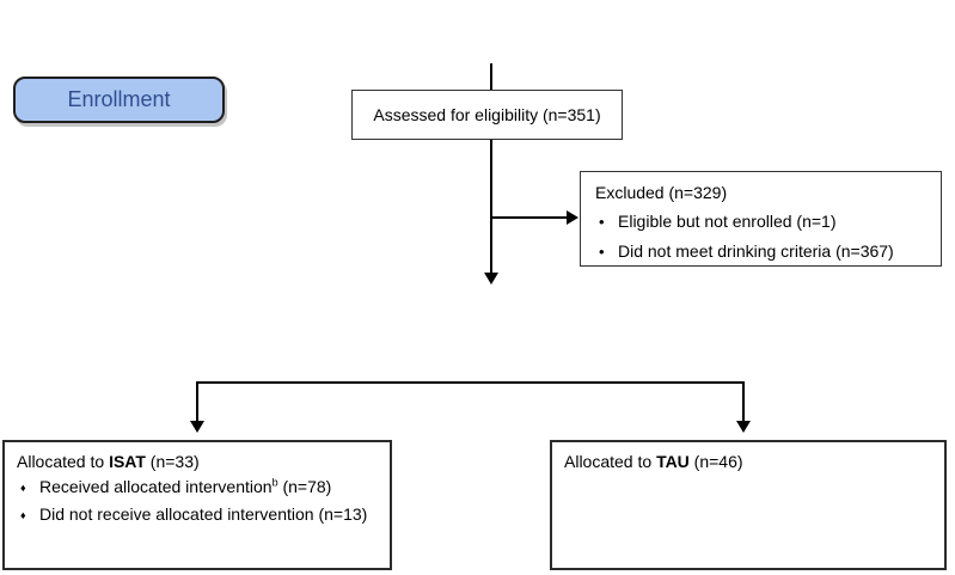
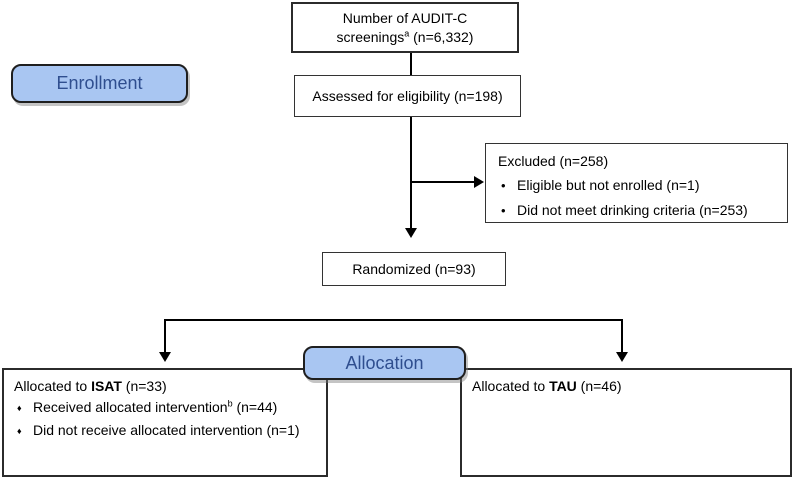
+ Number of AUDIT-C
+ screeningsa (n=6,332)
- Assessed for eligibility (n=351)
+ Assessed for eligibility (n=198)
- Excluded (n=329)
+ Excluded (n=258)
  •
  Eligible but not enrolled (n=1)
  •
- Did not meet drinking criteria (n=367)
+ Did not meet drinking criteria (n=253)
+ Randomized (n=93)
  Allocated to ISAT (n=33)
  ♦
- Received allocated interventionb (n=78)
+ Received allocated interventionb (n=44)
  ♦
- Did not receive allocated intervention (n=13)
+ Did not receive allocated intervention (n=1)
  Allocated to TAU (n=46)
  Enrollment
+ Allocation
